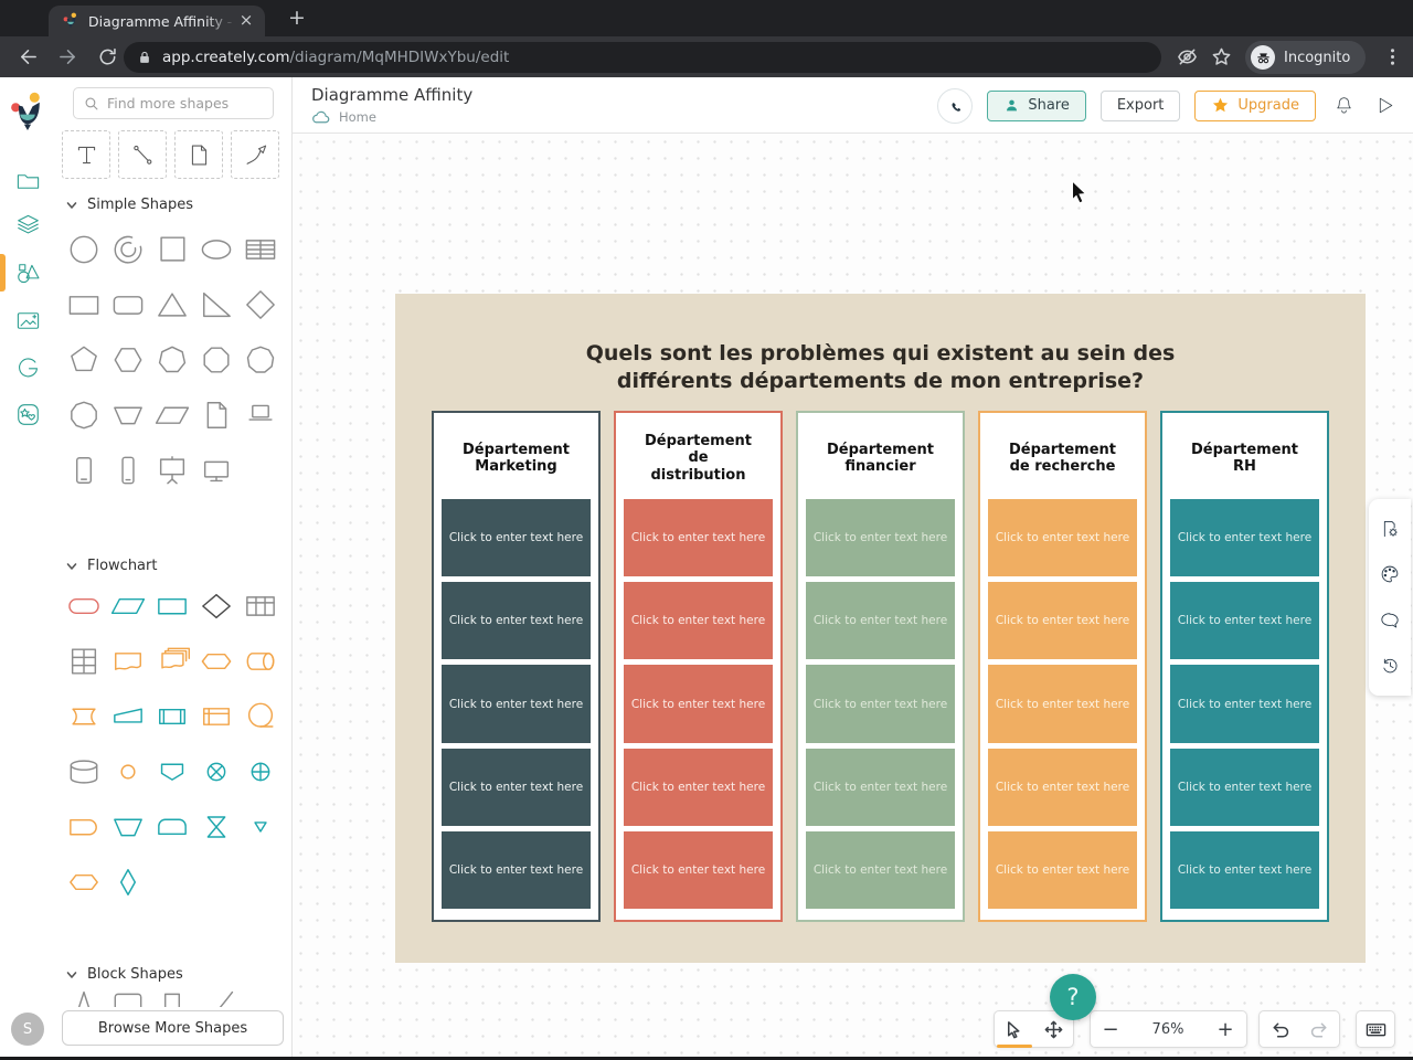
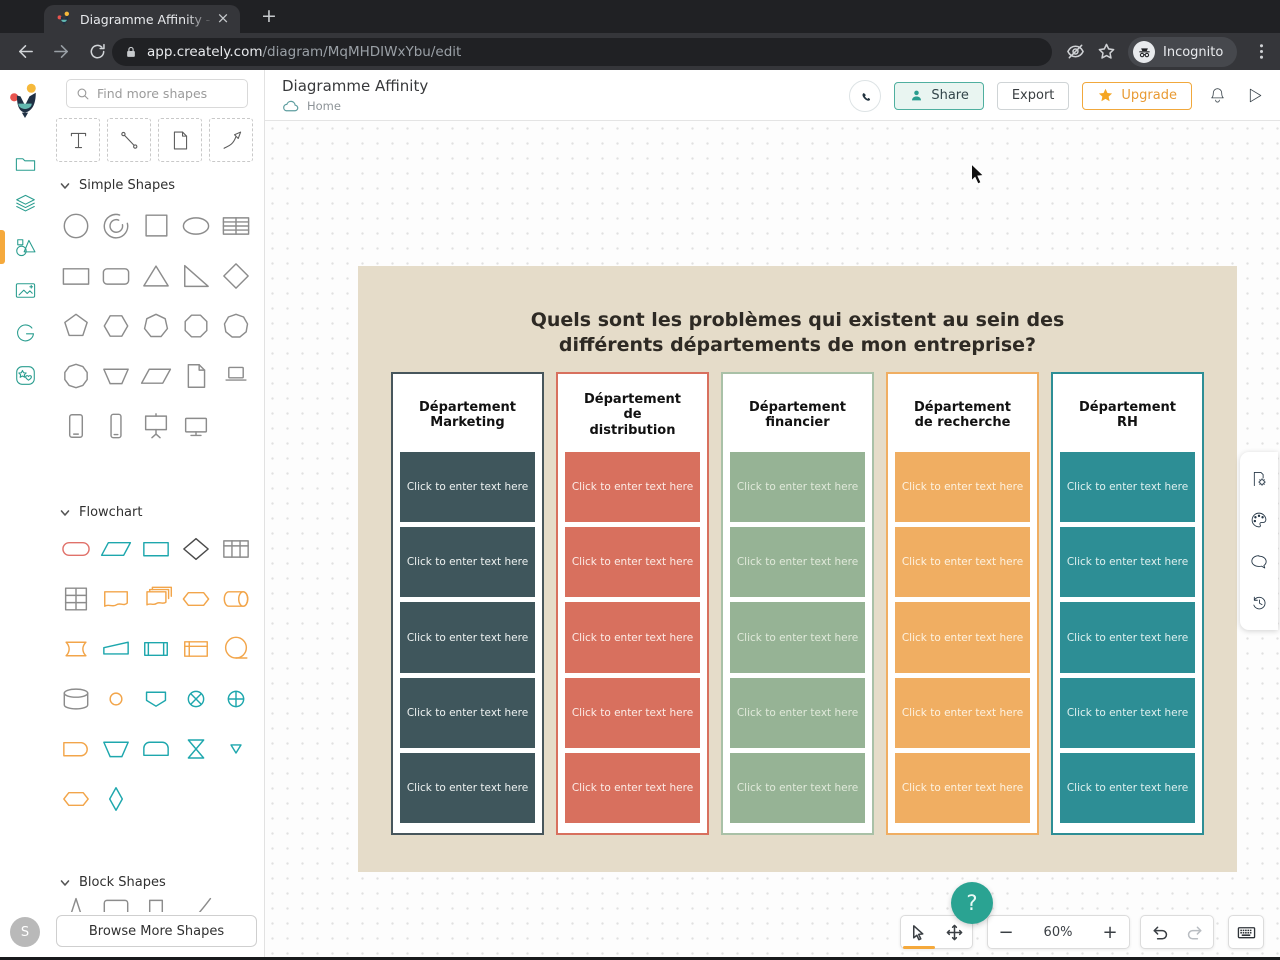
  ×
  +
  app.creately.com
  /diagram/MqMHDIWxYbu/edit
  Incognito
  S
  Find more shapes
  Simple Shapes
  Flowchart
  Block Shapes
  Browse More Shapes
  Diagramme Affinity
  Home
  Share
  Export
  Upgrade
  Quels sont les problèmes qui existent au sein des
  différents départements de mon entreprise?
  Département
  Marketing
  Click to enter text here
  Click to enter text here
  Click to enter text here
  Click to enter text here
  Click to enter text here
  Département
  de
  distribution
  Click to enter text here
  Click to enter text here
  Click to enter text here
  Click to enter text here
  Click to enter text here
  Département
  financier
  Click to enter text here
  Click to enter text here
  Click to enter text here
  Click to enter text here
  Click to enter text here
  Département
  de recherche
  Click to enter text here
  Click to enter text here
  Click to enter text here
  Click to enter text here
  Click to enter text here
  Département
  RH
  Click to enter text here
  Click to enter text here
  Click to enter text here
  Click to enter text here
  Click to enter text here
  −
- 76%
+ 60%
  +
  ?
